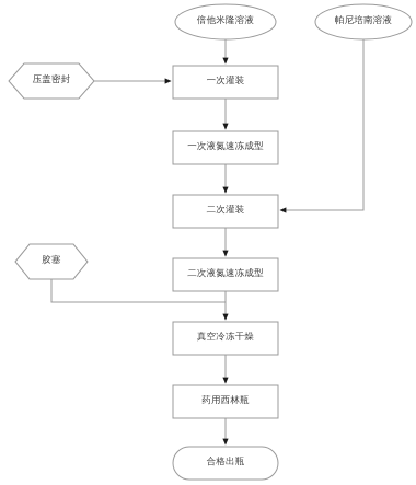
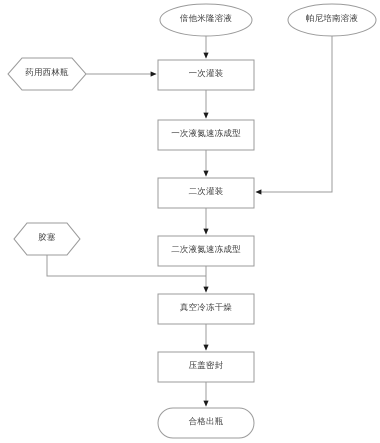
  倍他米隆溶液
  帕尼培南溶液
- 压盖密封
+ 药用西林瓶
  一次灌装
  一次液氮速冻成型
  二次灌装
  胶塞
  二次液氮速冻成型
  真空冷冻干燥
- 药用西林瓶
+ 压盖密封
  合格出瓶
